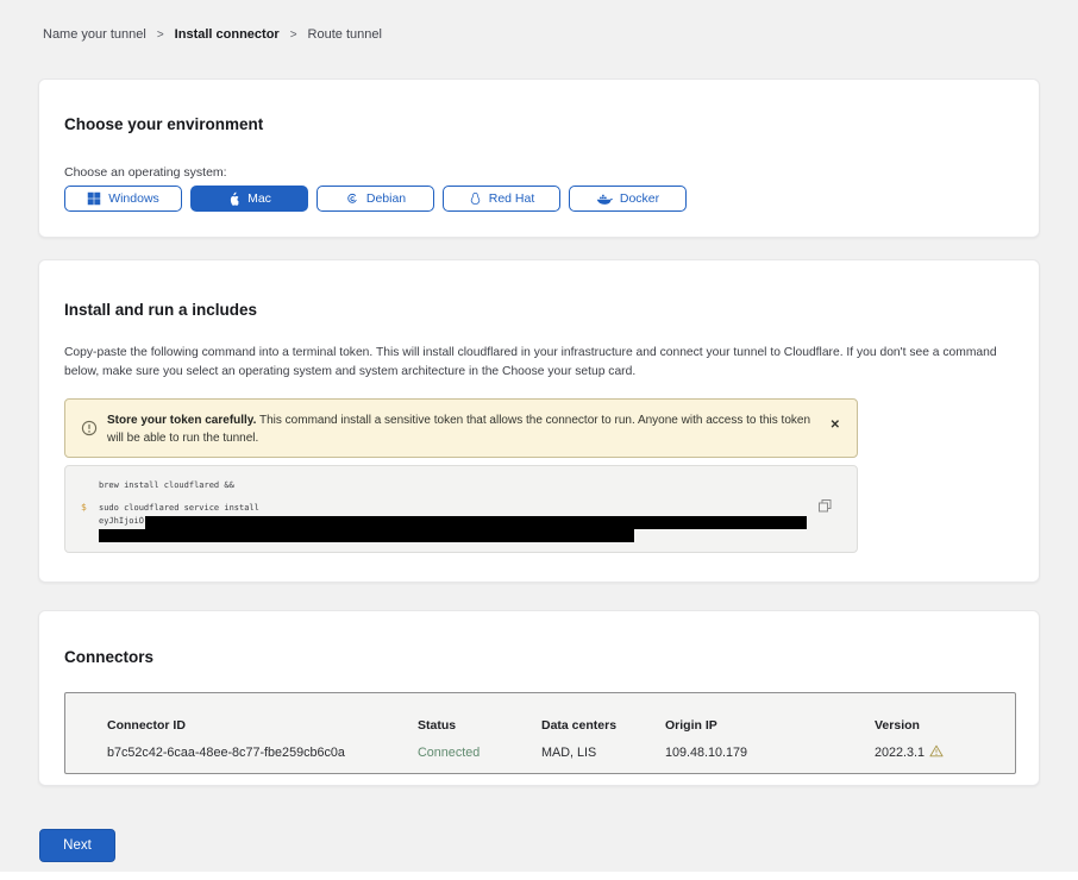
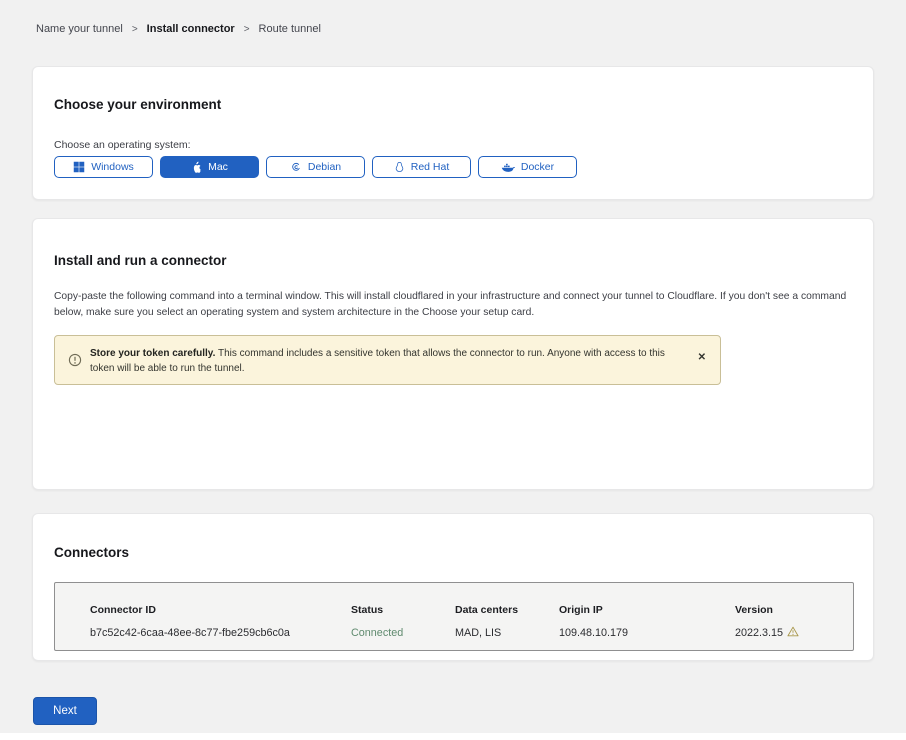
  Name your tunnel
  >
  Install connector
  >
  Route tunnel
  Choose your environment
  Choose an operating system:
  Windows
  Mac
  Debian
  Red Hat
  Docker
- Install and run a includes
+ Install and run a connector
- Copy-paste the following command into a terminal token. This will install cloudflared in your infrastructure and connect your tunnel to Cloudflare. If you don't see a command below, make sure you select an operating system and system architecture in the Choose your setup card.
+ Copy-paste the following command into a terminal window. This will install cloudflared in your infrastructure and connect your tunnel to Cloudflare. If you don't see a command below, make sure you select an operating system and system architecture in the Choose your setup card.
- Store your token carefully. This command install a sensitive token that allows the connector to run. Anyone with access to this token will be able to run the tunnel.
+ Store your token carefully. This command includes a sensitive token that allows the connector to run. Anyone with access to this token will be able to run the tunnel.
  ✕
- $
- brew install cloudflared &&
- sudo cloudflared service install
- eyJhIjoiO
  Connectors
  Connector ID
  Status
  Data centers
  Origin IP
  Version
  b7c52c42-6caa-48ee-8c77-fbe259cb6c0a
  Connected
  MAD, LIS
  109.48.10.179
- 2022.3.1
+ 2022.3.15
  Next
